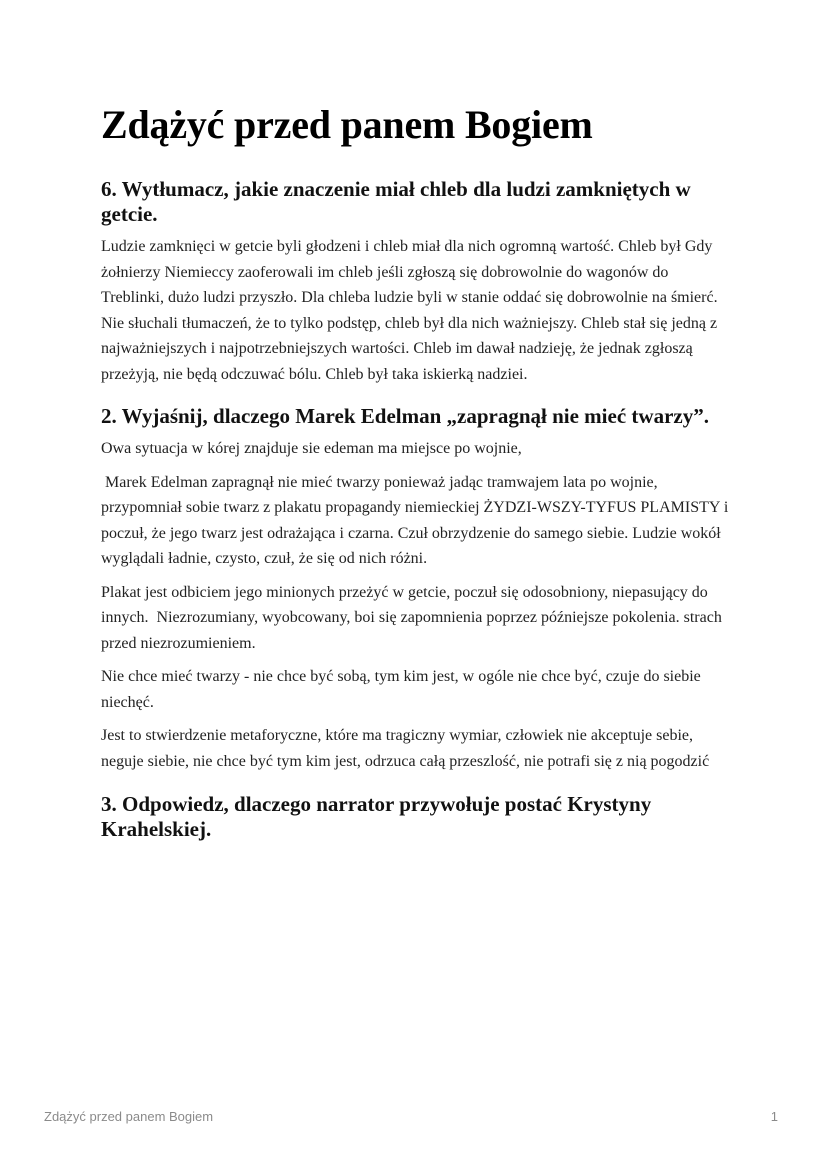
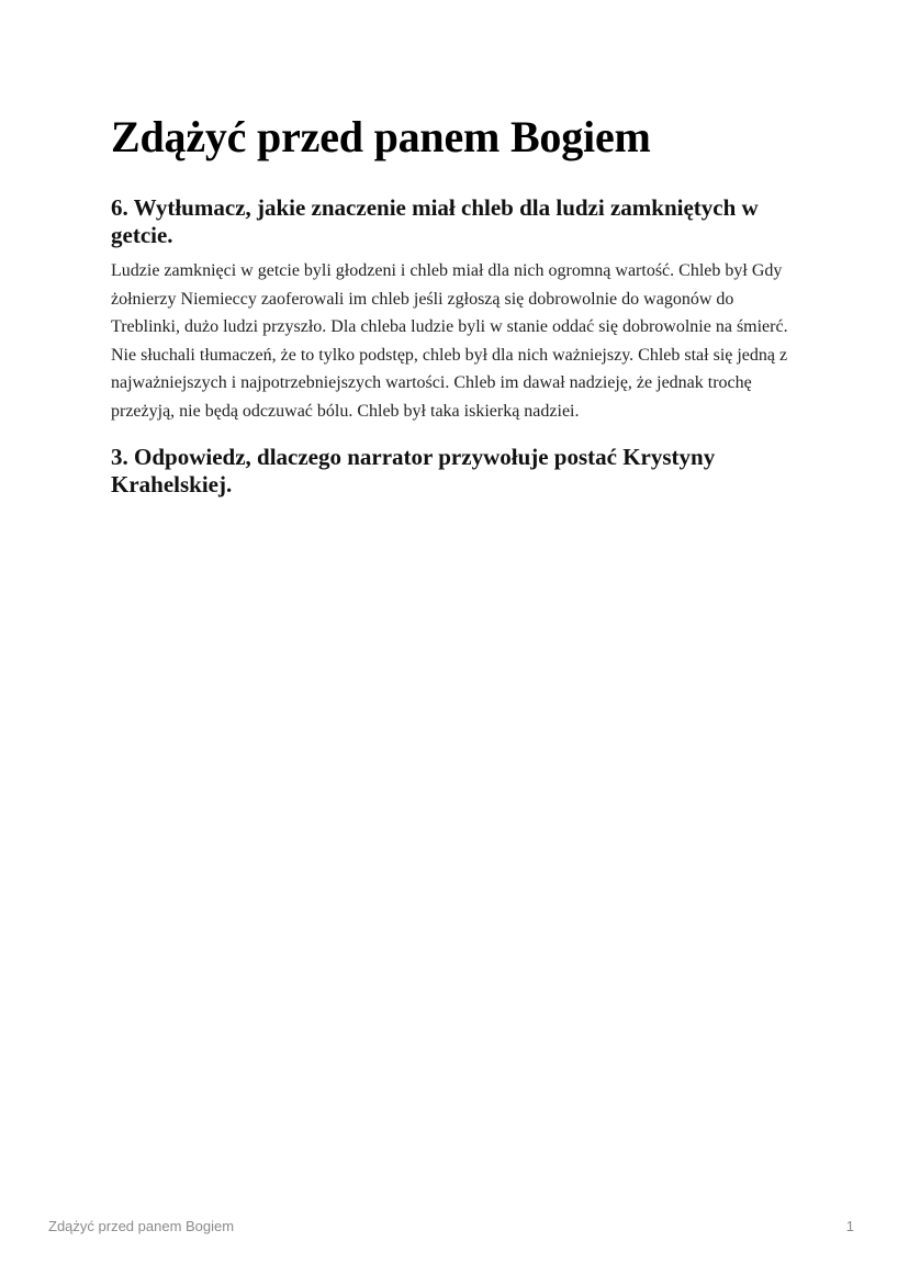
  Zdążyć przed panem Bogiem
  6. Wytłumacz, jakie znaczenie miał chleb dla ludzi zamkniętych w getcie.
- Ludzie zamknięci w getcie byli głodzeni i chleb miał dla nich ogromną wartość. Chleb był Gdy żołnierzy Niemieccy zaoferowali im chleb jeśli zgłoszą się dobrowolnie do wagonów do Treblinki, dużo ludzi przyszło. Dla chleba ludzie byli w stanie oddać się dobrowolnie na śmierć. Nie słuchali tłumaczeń, że to tylko podstęp, chleb był dla nich ważniejszy. Chleb stał się jedną z najważniejszych i najpotrzebniejszych wartości. Chleb im dawał nadzieję, że jednak zgłoszą przeżyją, nie będą odczuwać bólu. Chleb był taka iskierką nadziei.
+ Ludzie zamknięci w getcie byli głodzeni i chleb miał dla nich ogromną wartość. Chleb był Gdy żołnierzy Niemieccy zaoferowali im chleb jeśli zgłoszą się dobrowolnie do wagonów do Treblinki, dużo ludzi przyszło. Dla chleba ludzie byli w stanie oddać się dobrowolnie na śmierć. Nie słuchali tłumaczeń, że to tylko podstęp, chleb był dla nich ważniejszy. Chleb stał się jedną z najważniejszych i najpotrzebniejszych wartości. Chleb im dawał nadzieję, że jednak trochę przeżyją, nie będą odczuwać bólu. Chleb był taka iskierką nadziei.
- 2. Wyjaśnij, dlaczego Marek Edelman „zapragnął nie mieć twarzy”.
- Owa sytuacja w kórej znajduje sie edeman ma miejsce po wojnie,
- Marek Edelman zapragnął nie mieć twarzy ponieważ jadąc tramwajem lata po wojnie, przypomniał sobie twarz z plakatu propagandy niemieckiej ŻYDZI-WSZY-TYFUS PLAMISTY i poczuł, że jego twarz jest odrażająca i czarna. Czuł obrzydzenie do samego siebie. Ludzie wokół wyglądali ładnie, czysto, czuł, że się od nich różni.
- Plakat jest odbiciem jego minionych przeżyć w getcie, poczuł się odosobniony, niepasujący do innych. Niezrozumiany, wyobcowany, boi się zapomnienia poprzez późniejsze pokolenia. strach przed niezrozumieniem.
- Nie chce mieć twarzy - nie chce być sobą, tym kim jest, w ogóle nie chce być, czuje do siebie niechęć.
- Jest to stwierdzenie metaforyczne, które ma tragiczny wymiar, człowiek nie akceptuje sebie, neguje siebie, nie chce być tym kim jest, odrzuca całą przeszlość, nie potrafi się z nią pogodzić
  3. Odpowiedz, dlaczego narrator przywołuje postać Krystyny Krahelskiej.
  Zdążyć przed panem Bogiem
  1
